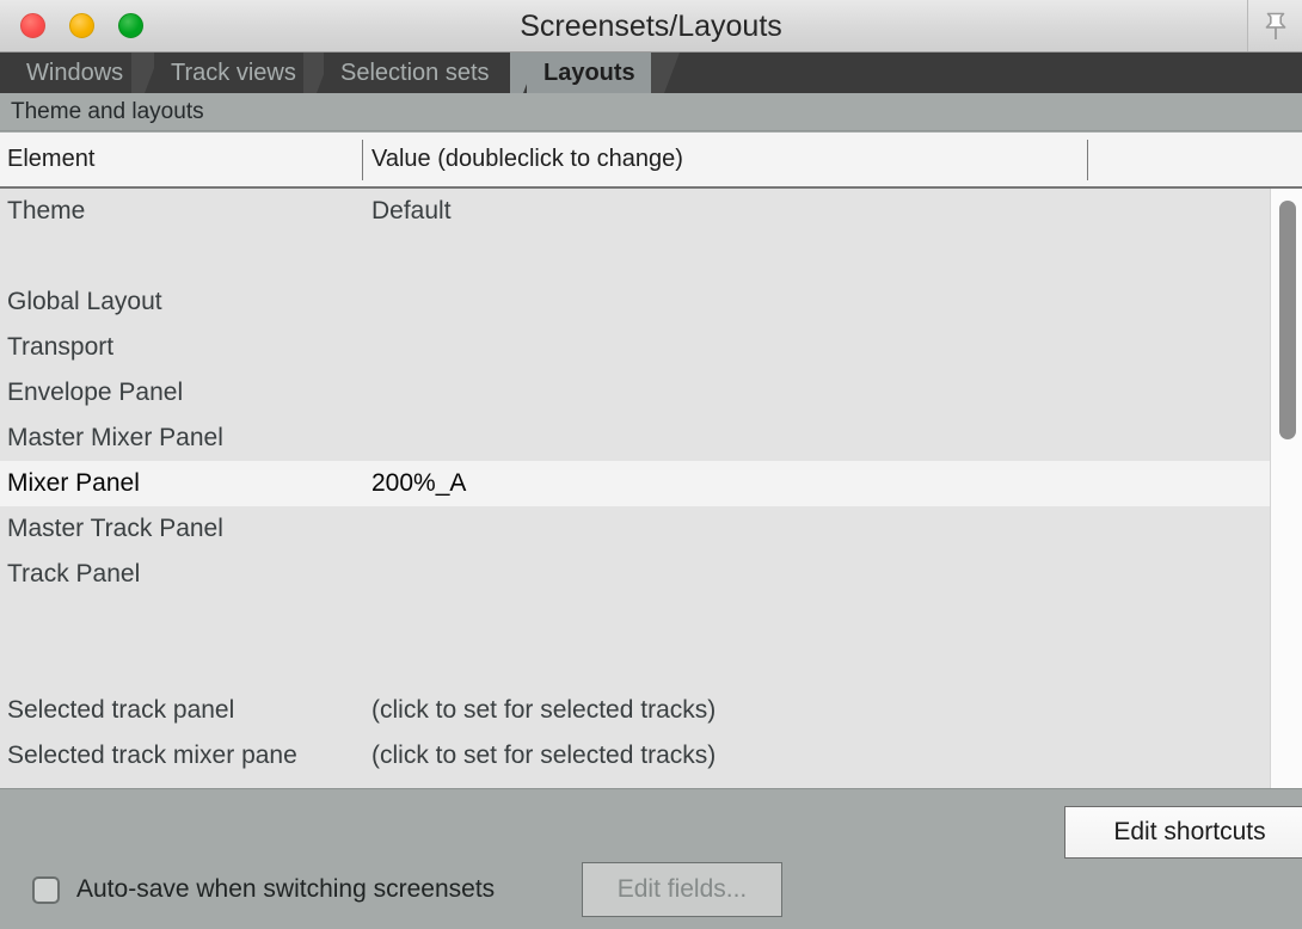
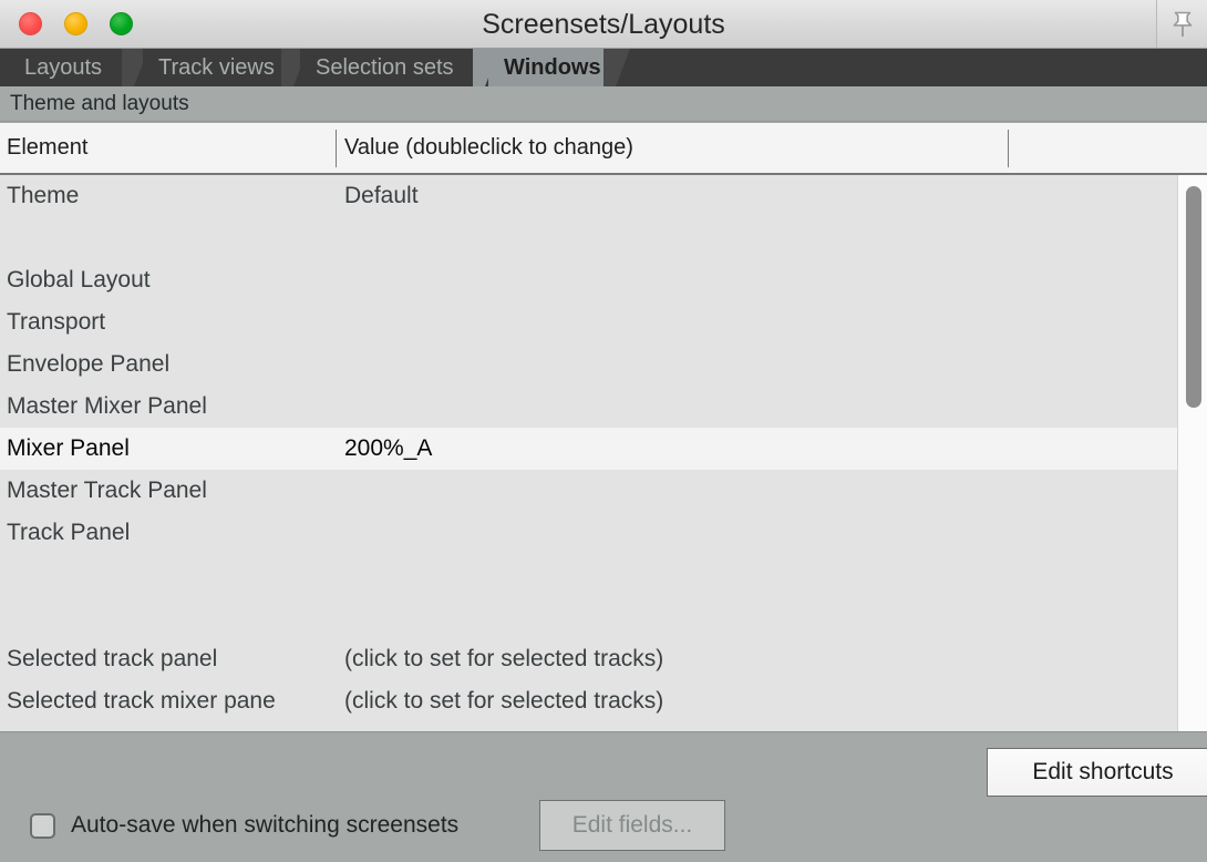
  Screensets/Layouts
- Windows
+ Layouts
  Track views
  Selection sets
- Layouts
+ Windows
  Theme and layouts
  Element
  Value (doubleclick to change)
  Theme
  Default
  Global Layout
  Transport
  Envelope Panel
  Master Mixer Panel
  Mixer Panel
  200%_A
  Master Track Panel
  Track Panel
  Selected track panel
  (click to set for selected tracks)
  Selected track mixer pane
  (click to set for selected tracks)
  Edit shortcuts
  Edit fields...
  Auto-save when switching screensets
